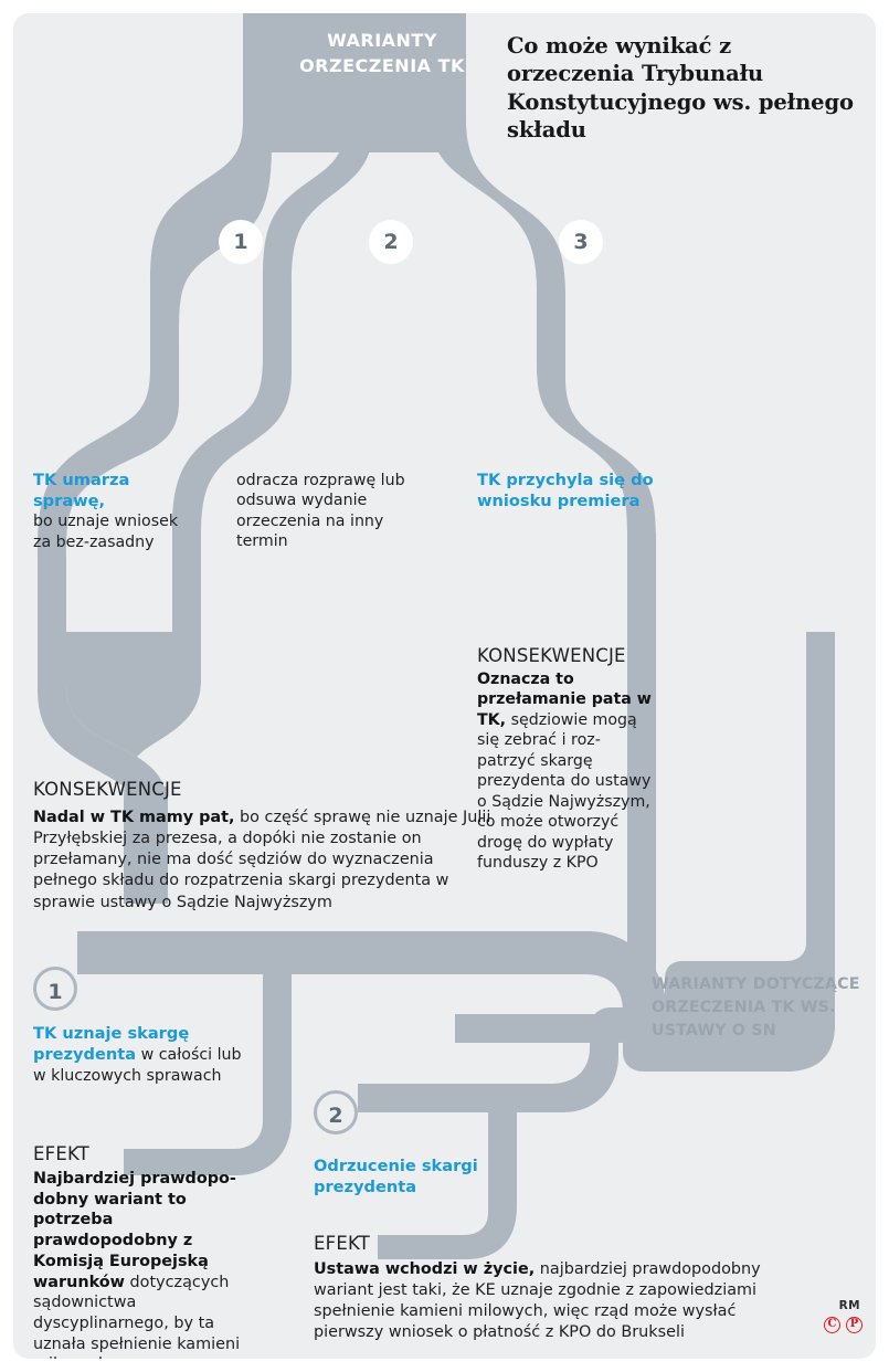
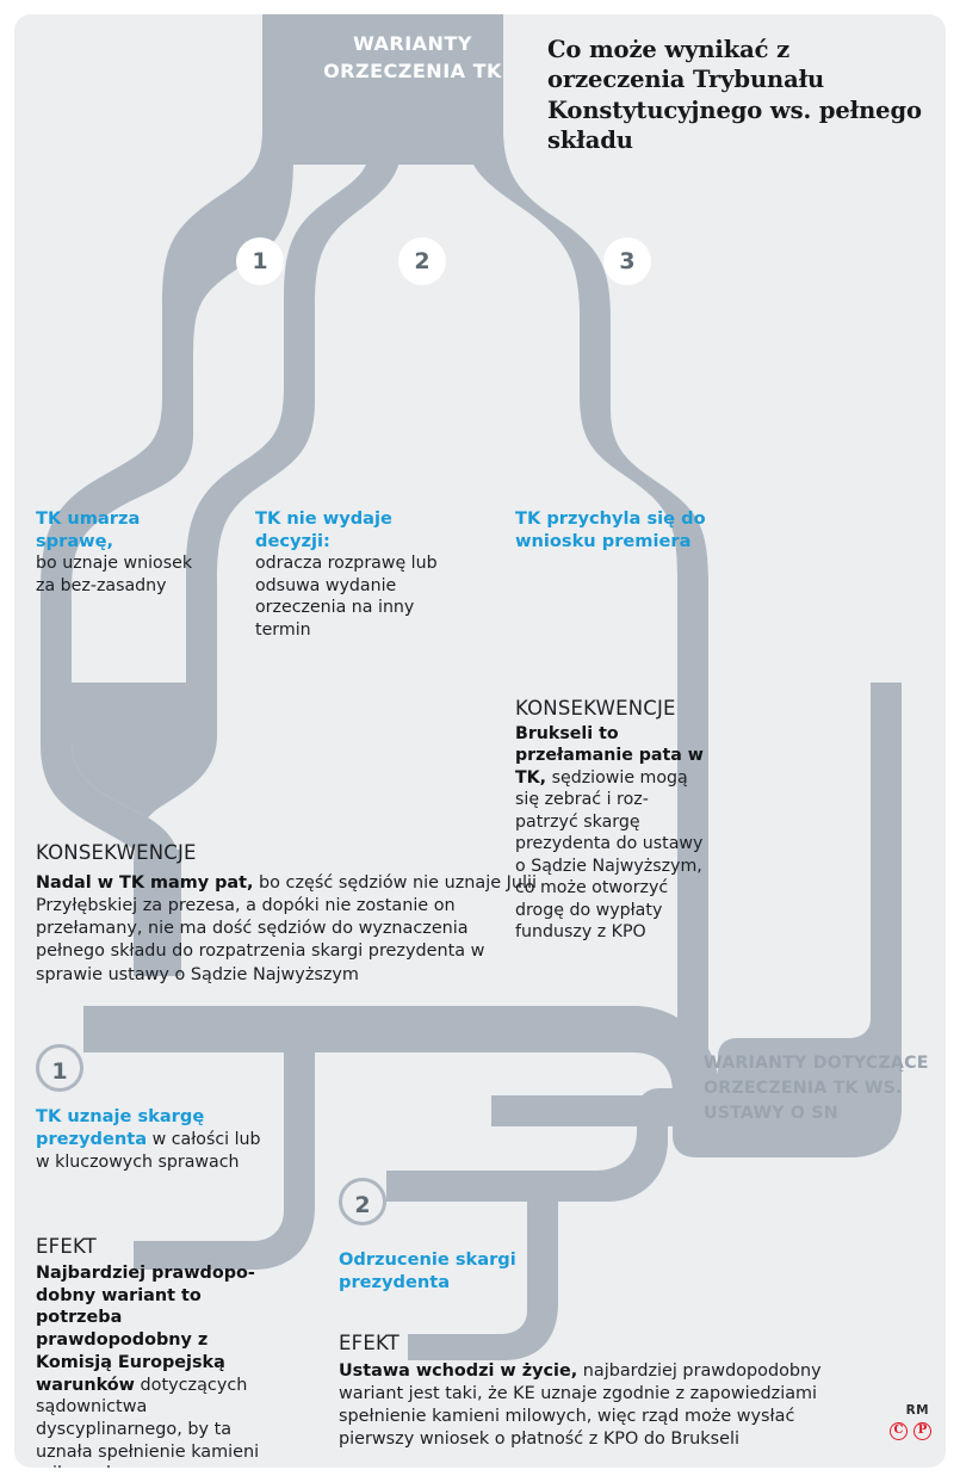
  WARIANTY ORZECZENIA TK
  Co może wynikać z orzeczenia Trybunału Konstytucyjnego ws. pełnego składu
  1
  2
  3
  TK umarza sprawę,
  bo uznaje wniosek za bez-zasadny
+ TK nie wydaje decyzji:
  odracza rozprawę lub odsuwa wydanie orzeczenia na inny termin
  TK przychyla się do wniosku premiera
  KONSEKWENCJE
- Oznacza to przełamanie pata w TK, sędziowie mogą się zebrać i roz-patrzyć skargę prezydenta do ustawy o Sądzie Najwyższym, co może otworzyć drogę do wypłaty funduszy z KPO
+ Brukseli to przełamanie pata w TK, sędziowie mogą się zebrać i roz-patrzyć skargę prezydenta do ustawy o Sądzie Najwyższym, co może otworzyć drogę do wypłaty funduszy z KPO
  KONSEKWENCJE
- Nadal w TK mamy pat, bo część sprawę nie uznaje Julii Przyłębskiej za prezesa, a dopóki nie zostanie on przełamany, nie ma dość sędziów do wyznaczenia pełnego składu do rozpatrzenia skargi prezydenta w sprawie ustawy o Sądzie Najwyższym
+ Nadal w TK mamy pat, bo część sędziów nie uznaje Julii Przyłębskiej za prezesa, a dopóki nie zostanie on przełamany, nie ma dość sędziów do wyznaczenia pełnego składu do rozpatrzenia skargi prezydenta w sprawie ustawy o Sądzie Najwyższym
  1
  2
  TK uznaje skargę prezydenta w całości lub w kluczowych sprawach
  EFEKT
  Najbardziej prawdopo-dobny wariant to potrzeba prawdopodobny z Komisją Europejską warunków dotyczących sądownictwa dyscyplinarnego, by ta uznała spełnienie kamieni
  Odrzucenie skargi prezydenta
  EFEKT
  Ustawa wchodzi w życie, najbardziej prawdopodobny wariant jest taki, że KE uznaje zgodnie z zapowiedziami spełnienie kamieni milowych, więc rząd może wysłać pierwszy wniosek o płatność z KPO do Brukseli
  WARIANTY DOTYCZĄCE ORZECZENIA TK WS.
  RM
  C
  P
